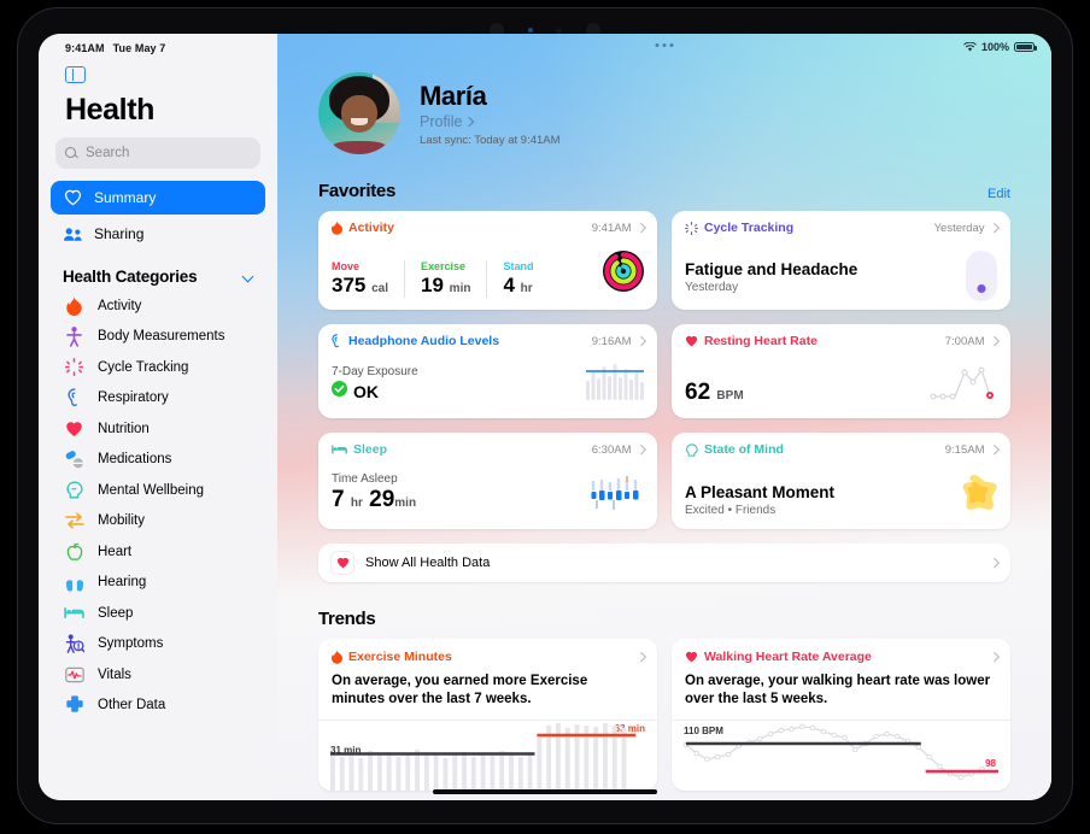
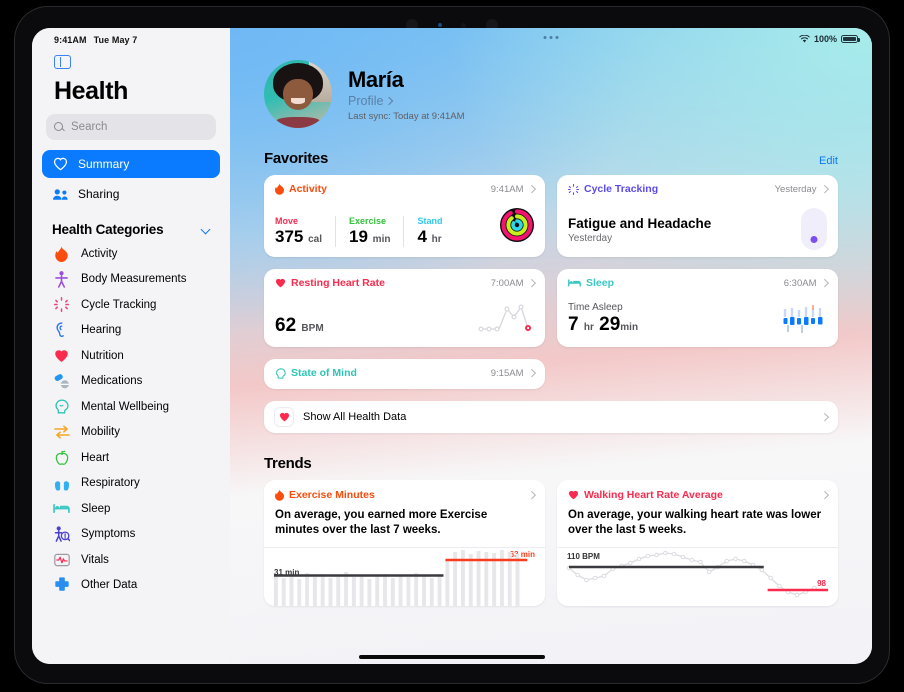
  9:41AM
  Tue May 7
  Health
  Search
  Summary
  Sharing
  Health Categories
  Activity
  Body Measurements
  Cycle Tracking
- Respiratory
+ Hearing
  Nutrition
  Medications
  Mental Wellbeing
  Mobility
  Heart
- Hearing
+ Respiratory
  Sleep
  Symptoms
  Vitals
  Other Data
  100%
  María
  Profile
  Last sync: Today at 9:41AM
  Favorites
  Edit
  Activity
  9:41AM
  Move
  375 cal
  Exercise
  19 min
  Stand
  4 hr
  Cycle Tracking
  Yesterday
  Fatigue and Headache
  Yesterday
- Headphone Audio Levels
- 9:16AM
- 7-Day Exposure
- OK
  Resting Heart Rate
  7:00AM
  62 BPM
  Sleep
  6:30AM
  Time Asleep
  7 hr 29min
  State of Mind
  9:15AM
- A Pleasant Moment
- Excited • Friends
  Show All Health Data
  Trends
  Exercise Minutes
  On average, you earned more Exercise minutes over the last 7 weeks.
  31 min
  6 min
  Walking Heart Rate Average
  On average, your walking heart rate was lower over the last 5 weeks.
  110 BPM
  98
